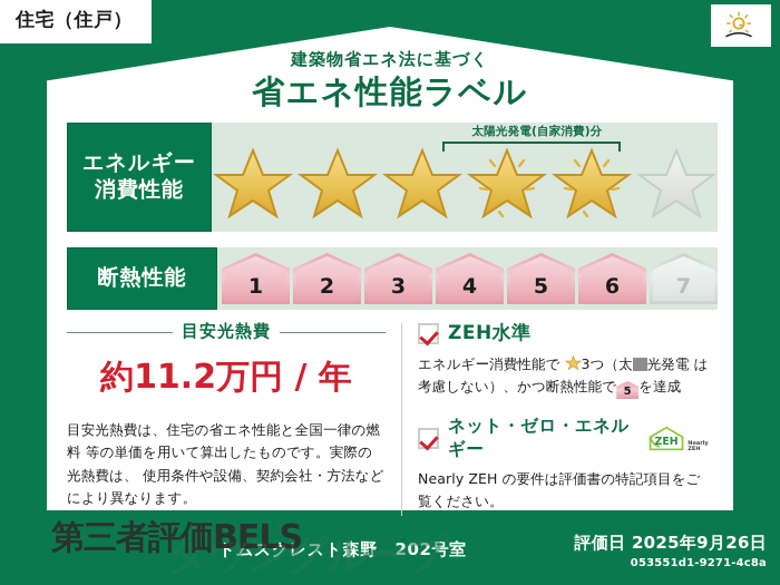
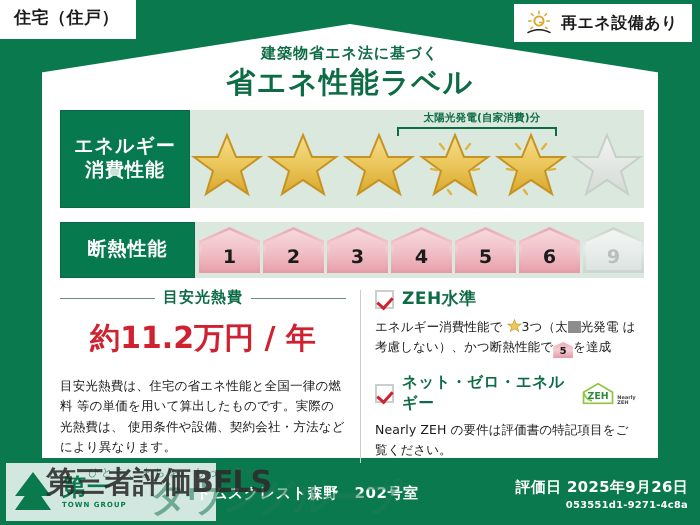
  住宅（住戸）
+ 再エネ設備あり
  建築物省エネ法に基づく
  省エネ性能ラベル
  エネルギー
  消費性能
  太陽光発電(自家消費)分
  断熱性能
  1
  2
  3
  4
  5
  6
- 7
+ 9
  目安光熱費
  約11.2万円 / 年
  目安光熱費は、住宅の省エネ性能と全国一律の燃料 等の単価を用いて算出したものです。実際の光熱費は、 使用条件や設備、契約会社・方法などにより異なります。
  ZEH水準
  エネルギー消費性能で 3つ（太 光発電 は考慮しない）、かつ断熱性能で 5 を達成
  ネット・ゼロ・エネルギー
  ZEH
  Nearly ZEH の要件は評価書の特記項目をご 覧ください。
  ドムスクレスト森野 202号室
  評価日 2025年9月26日
  053551d1-9271-4c8a
  ひとを、まちを、もっと豊かに。
  タウングループ
  第三者評価BELS
+ 第一
+ TOWN GROUP
